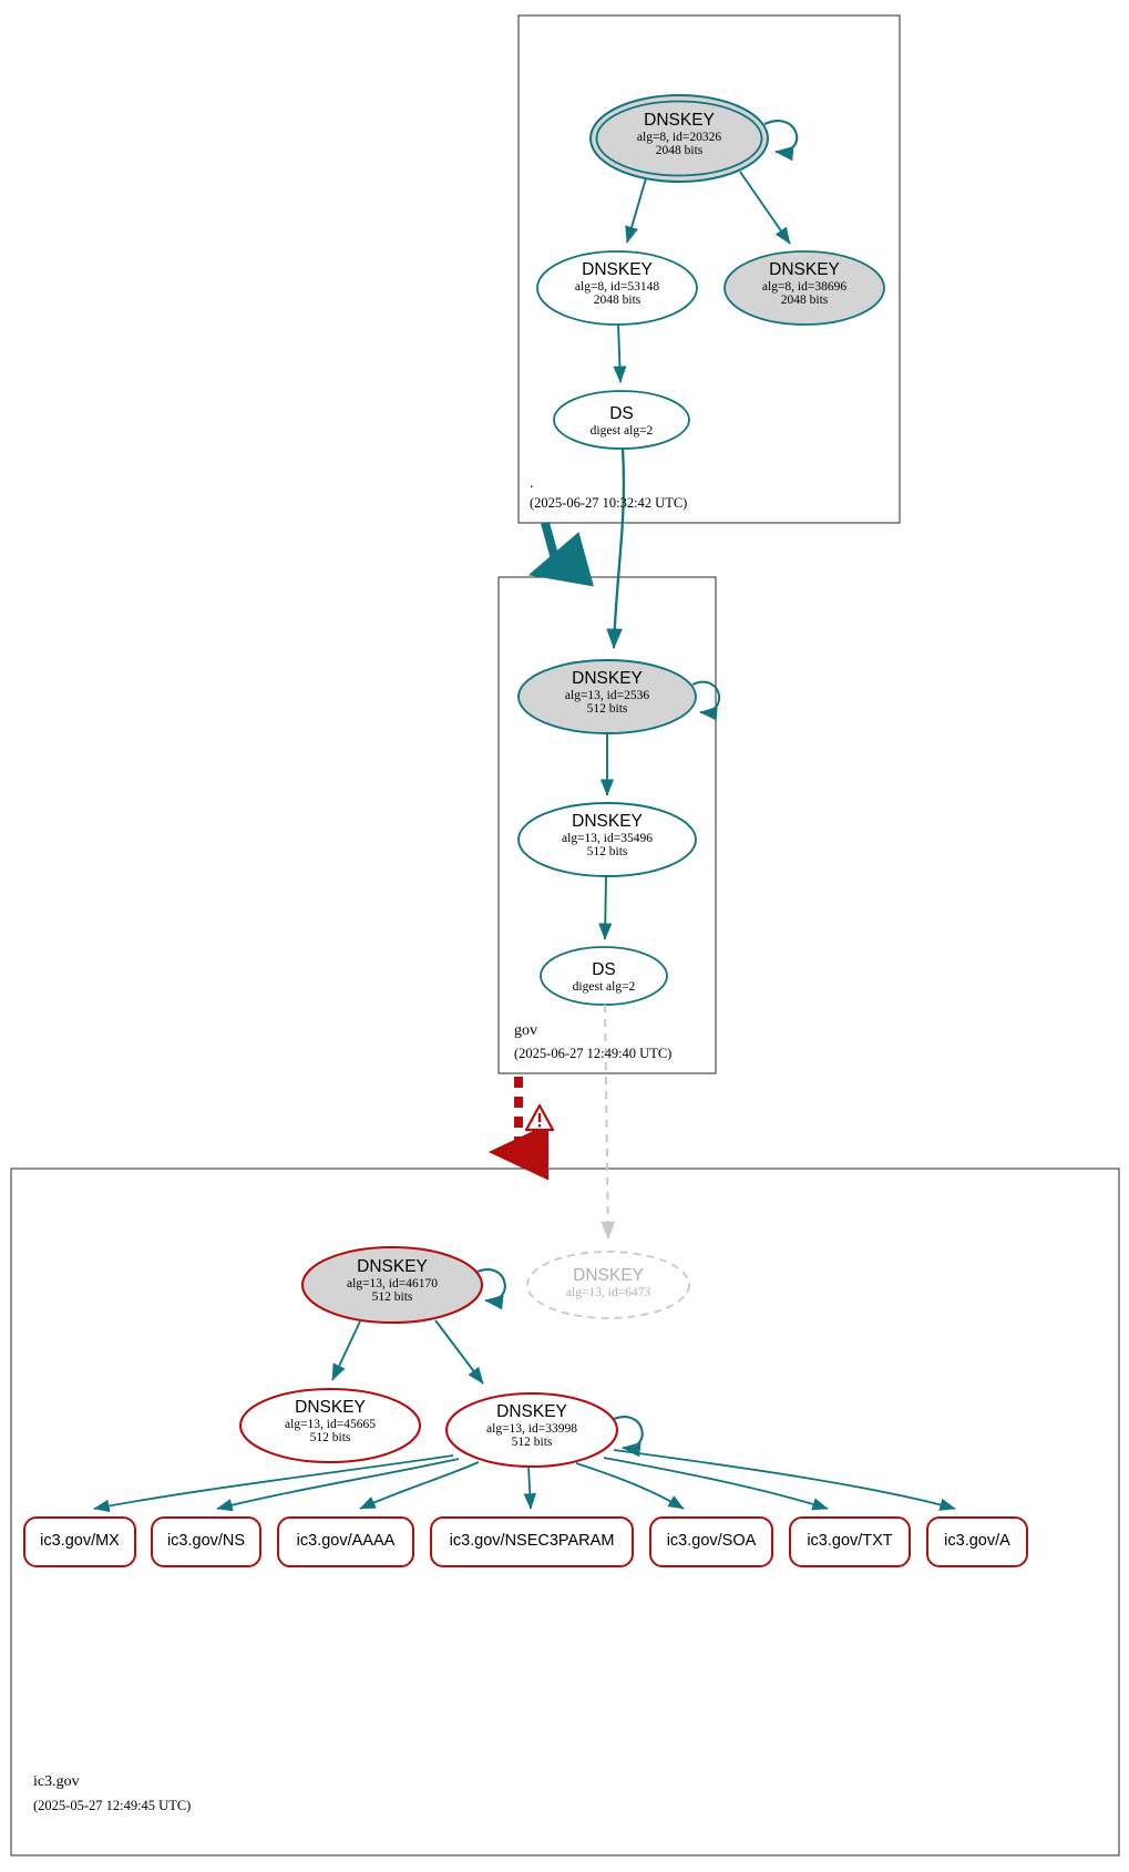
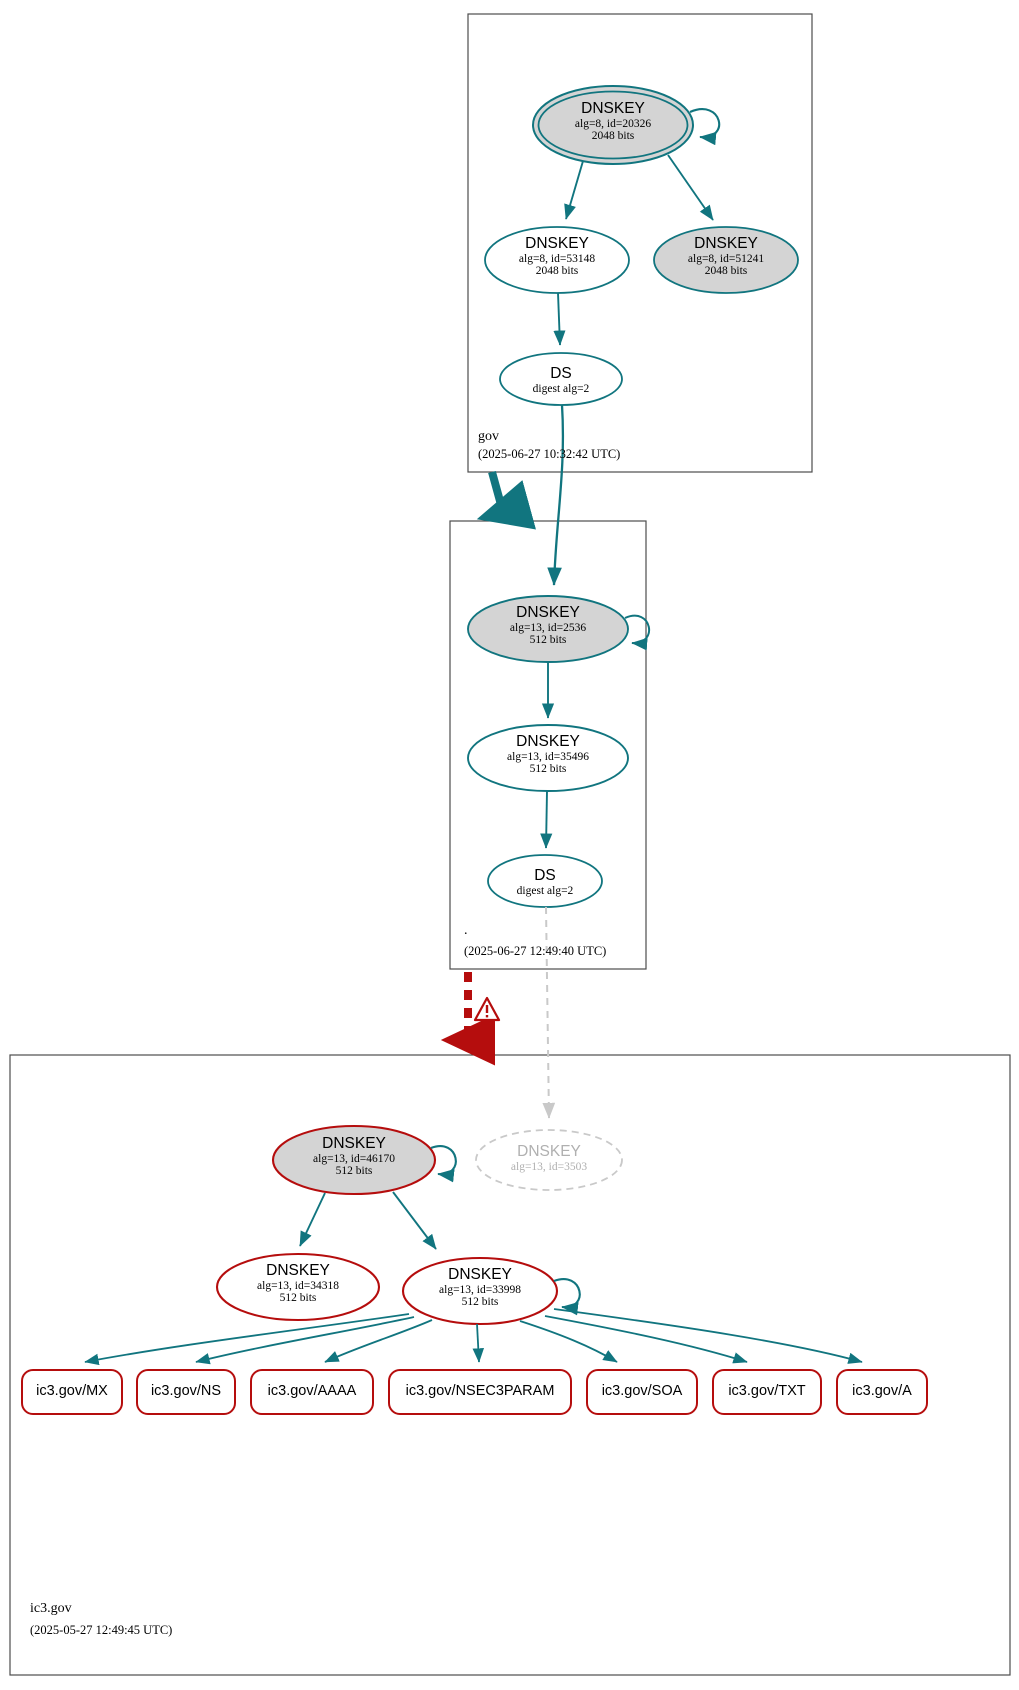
  DNSKEY
  alg=8, id=20326
  2048 bits
  DNSKEY
  alg=8, id=53148
  2048 bits
  DNSKEY
- alg=8, id=38696
+ alg=8, id=51241
  2048 bits
  DS
  digest alg=2
- .
+ gov
  (2025-06-27 10:32:42 UTC)
  DNSKEY
  alg=13, id=2536
  512 bits
  DNSKEY
  alg=13, id=35496
  512 bits
  DS
  digest alg=2
- gov
+ .
  (2025-06-27 12:49:40 UTC)
  DNSKEY
  alg=13, id=46170
  512 bits
  DNSKEY
- alg=13, id=6473
+ alg=13, id=3503
  DNSKEY
- alg=13, id=45665
+ alg=13, id=34318
  512 bits
  DNSKEY
  alg=13, id=33998
  512 bits
  ic3.gov/MX
  ic3.gov/NS
  ic3.gov/AAAA
  ic3.gov/NSEC3PARAM
  ic3.gov/SOA
  ic3.gov/TXT
  ic3.gov/A
  ic3.gov
  (2025-05-27 12:49:45 UTC)
